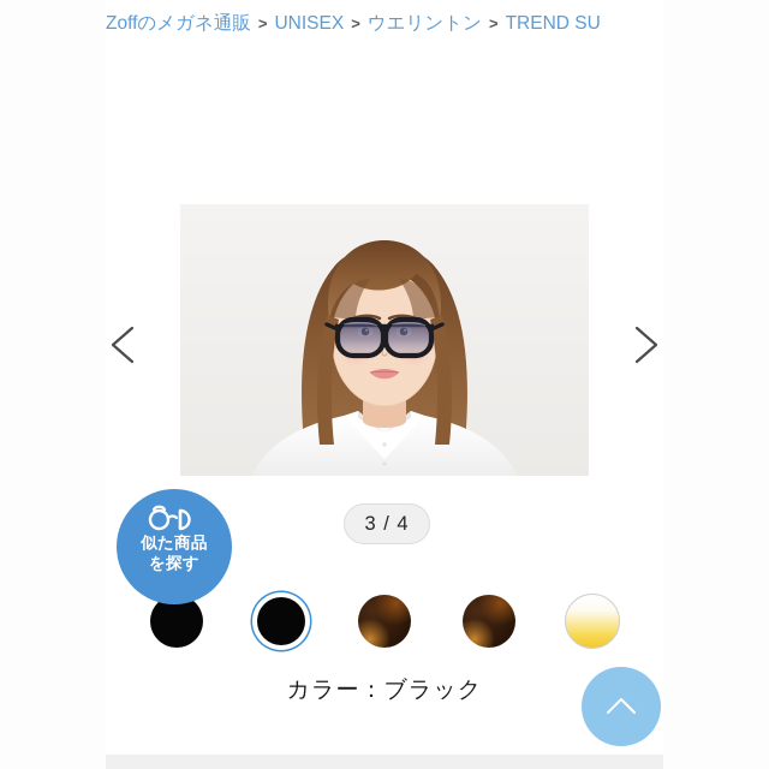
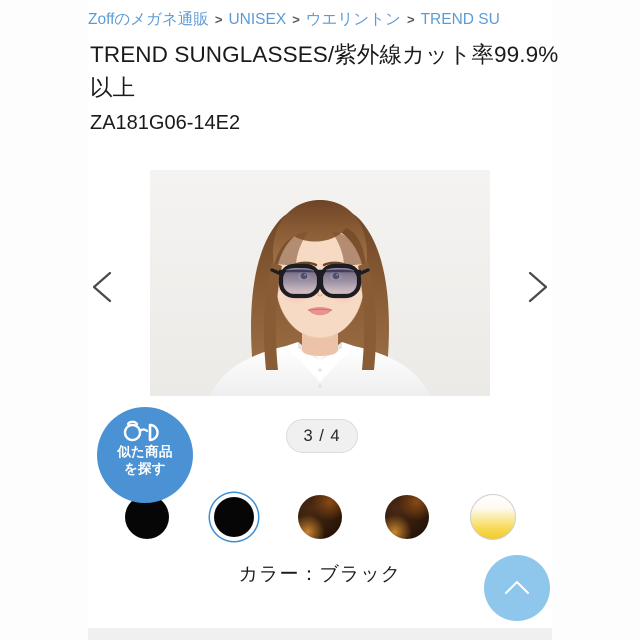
  Zoffのメガネ通販 > UNISEX > ウエリントン > TREND SU
+ TREND SUNGLASSES/紫外線カット率99.9%以上
+ ZA181G06-14E2
  似た商品
  を探す
  3 / 4
  カラー：ブラック
